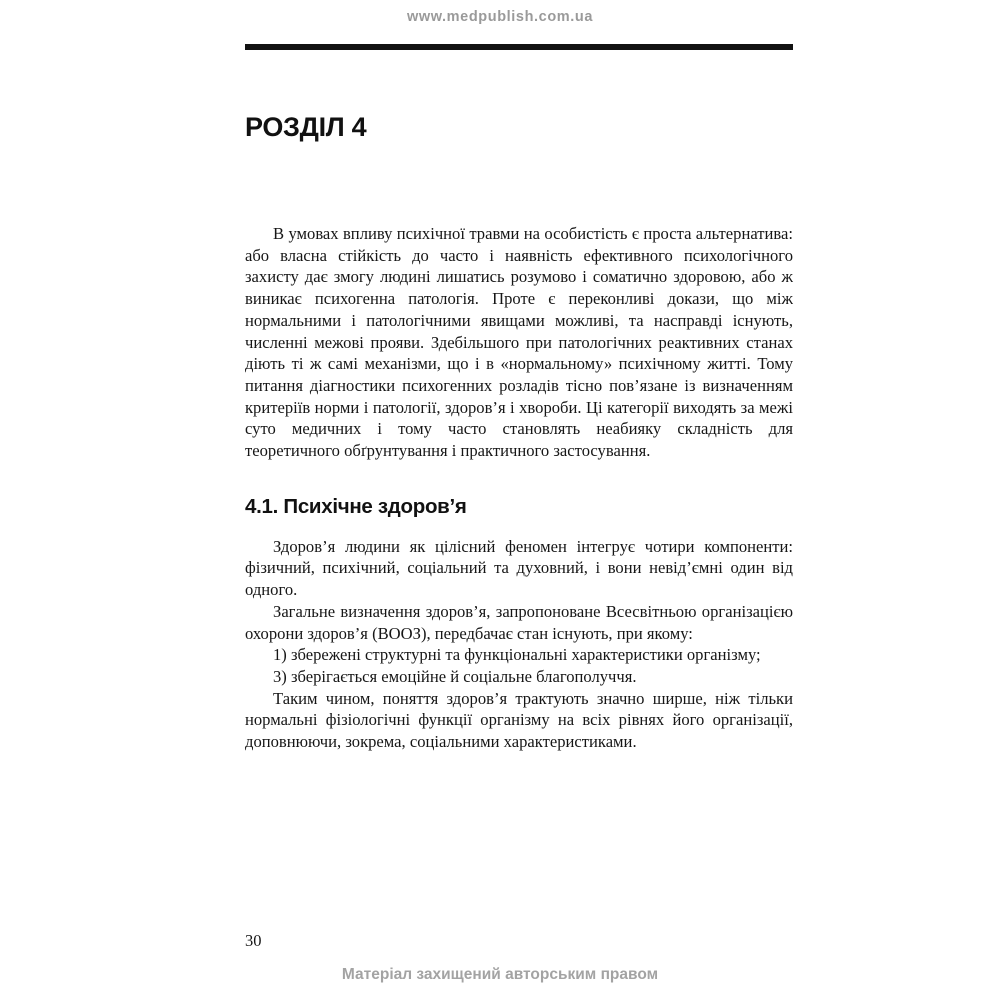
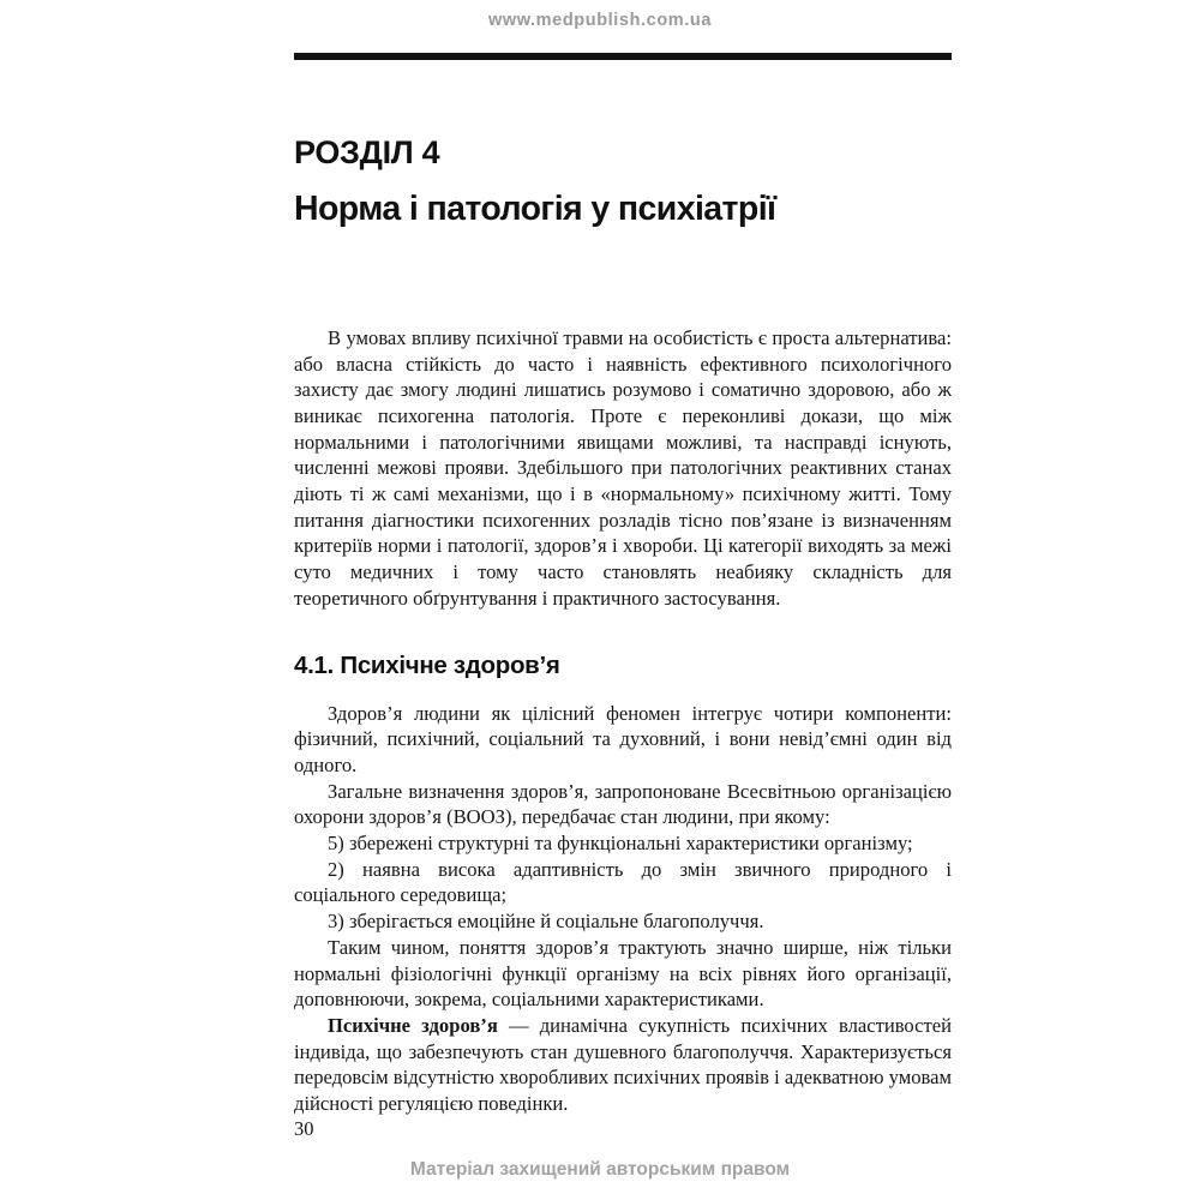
  www.medpublish.com.ua
  РОЗДІЛ 4
+ Норма і патологія у психіатрії
  В умовах впливу психічної травми на особистість є проста альтернатива: або власна стійкість до часто і наявність ефективного психологічного захисту дає змогу людині лишатись розумово і соматично здоровою, або ж виникає психогенна патологія. Проте є переконливі докази, що між нормальними і патологічними явищами можливі, та насправді існують, численні межові прояви. Здебільшого при патологічних реактивних станах діють ті ж самі механізми, що і в «нормальному» психічному житті. Тому питання діагностики психогенних розладів тісно пов’язане із визначенням критеріїв норми і патології, здоров’я і хвороби. Ці категорії виходять за межі суто медичних і тому часто становлять неабияку складність для теоретичного обґрунтування і практичного застосування.
  4.1. Психічне здоров’я
  Здоров’я людини як цілісний феномен інтегрує чотири компоненти: фізичний, психічний, соціальний та духовний, і вони невід’ємні один від одного.
- Загальне визначення здоров’я, запропоноване Всесвітньою організацією охорони здоров’я (ВООЗ), передбачає стан існують, при якому:
+ Загальне визначення здоров’я, запропоноване Всесвітньою організацією охорони здоров’я (ВООЗ), передбачає стан людини, при якому:
- 1) збережені структурні та функціональні характеристики організму;
+ 5) збережені структурні та функціональні характеристики організму;
+ 2) наявна висока адаптивність до змін звичного природного і соціального середовища;
  3) зберігається емоційне й соціальне благополуччя.
  Таким чином, поняття здоров’я трактують значно ширше, ніж тільки нормальні фізіологічні функції організму на всіх рівнях його організації, доповнюючи, зокрема, соціальними характеристиками.
+ Психічне здоров’я — динамічна сукупність психічних властивостей індивіда, що забезпечують стан душевного благополуччя. Характеризується передовсім відсутністю хворобливих психічних проявів і адекватною умовам дійсності регуляцією поведінки.
  30
  Матеріал захищений авторським правом
